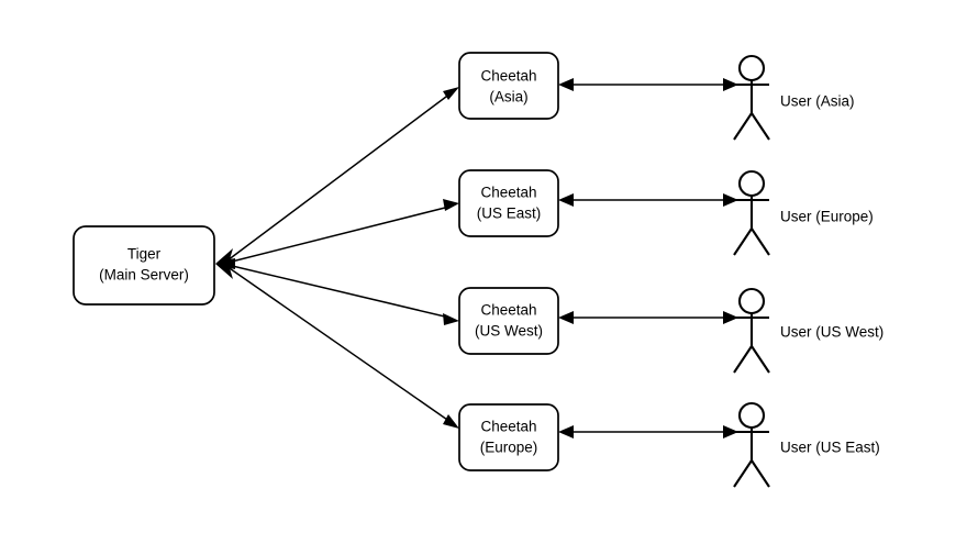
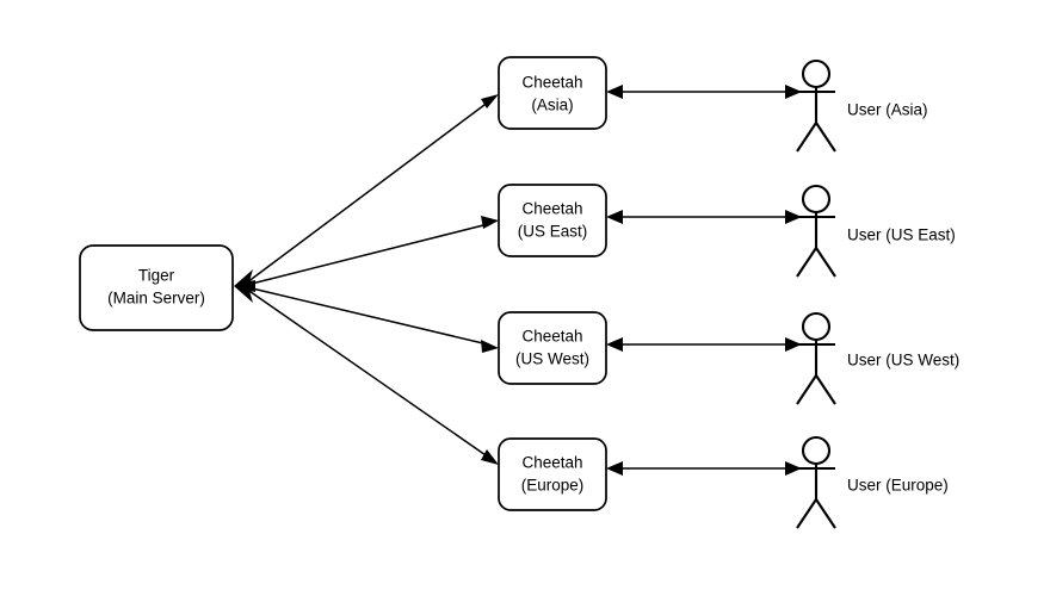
  Tiger
  (Main Server)
  Cheetah
  (Asia)
  Cheetah
  (US East)
  Cheetah
  (US West)
  Cheetah
  (Europe)
  User (Asia)
- User (Europe)
+ User (US East)
  User (US West)
- User (US East)
+ User (Europe)
